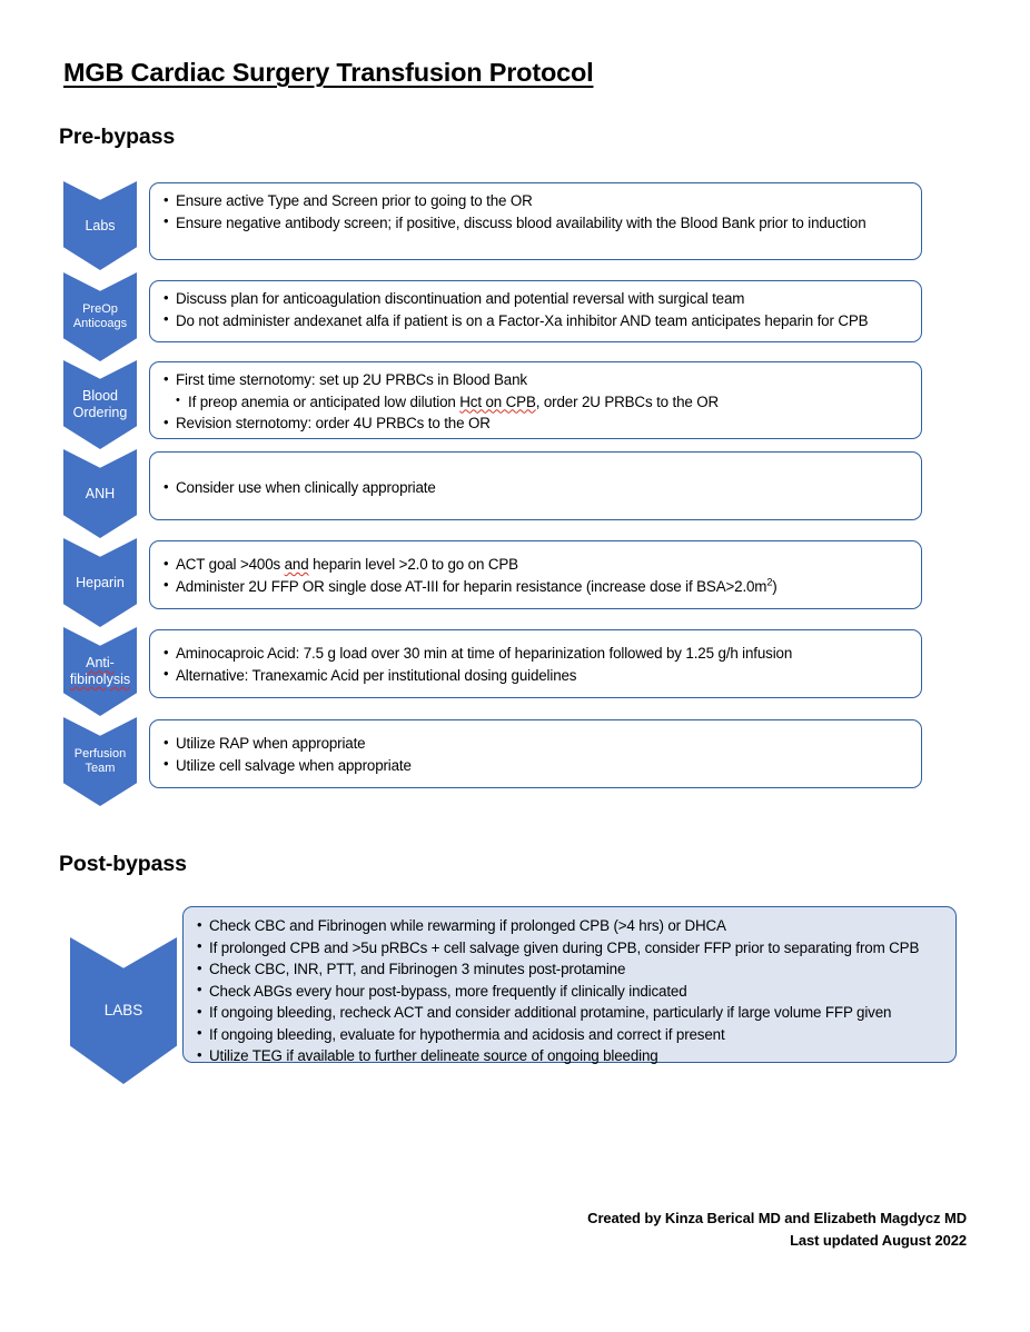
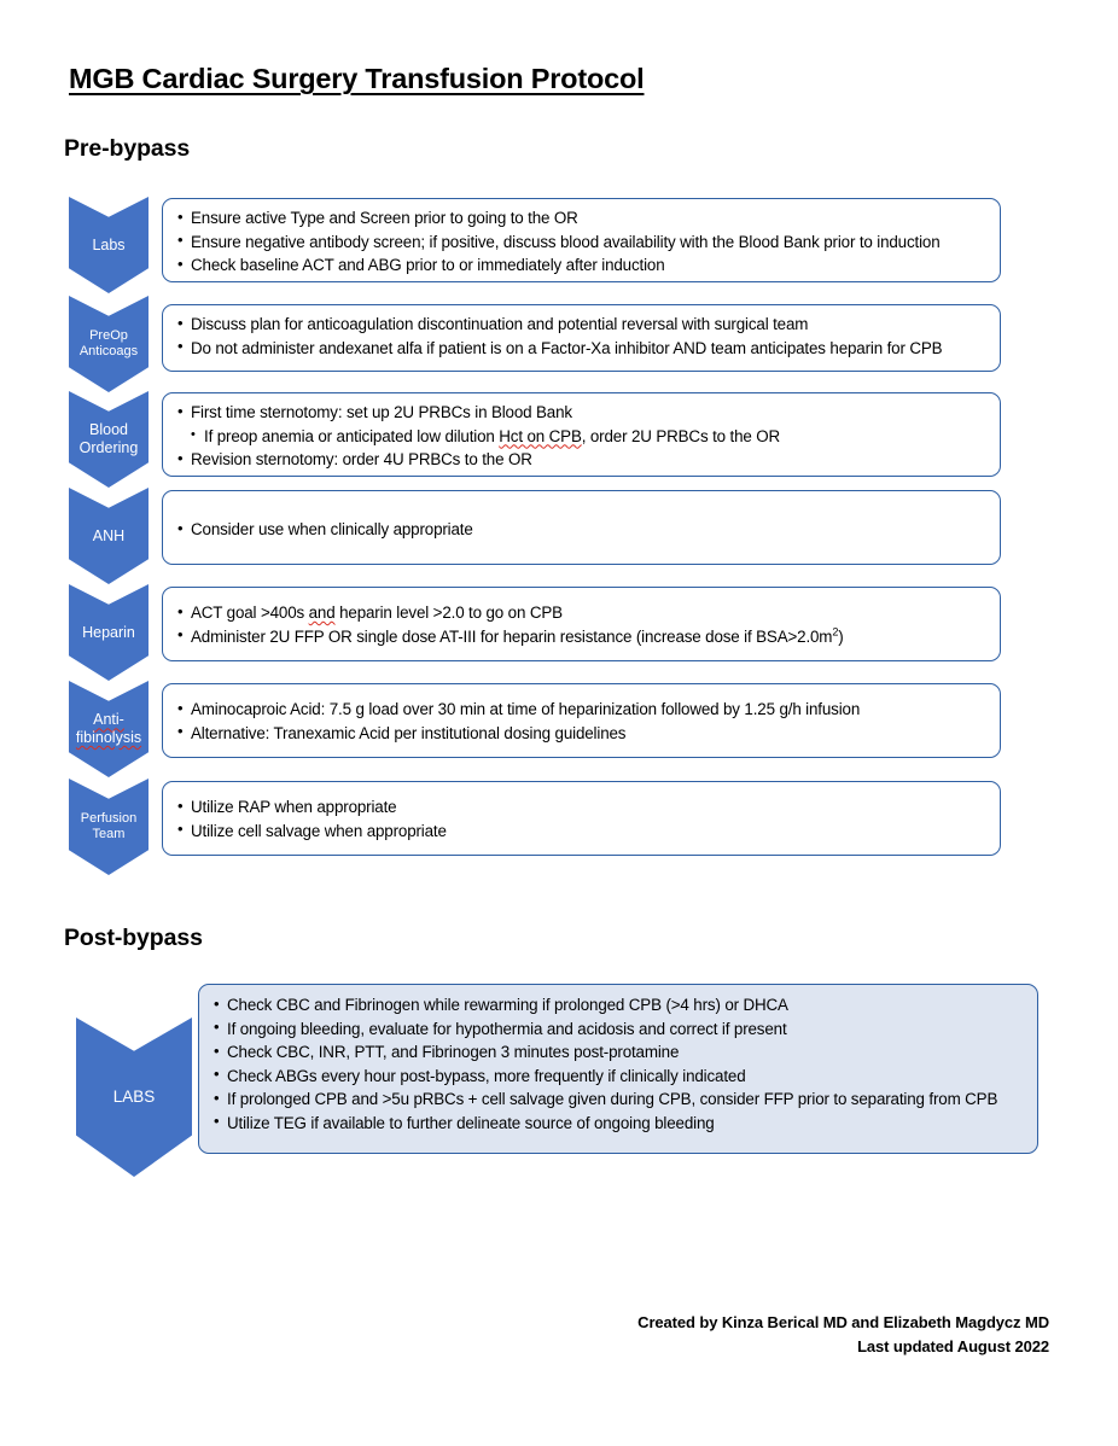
  MGB Cardiac Surgery Transfusion Protocol
  Pre-bypass
  Labs
  Ensure active Type and Screen prior to going to the OR
  Ensure negative antibody screen; if positive, discuss blood availability with the Blood Bank prior to induction
+ Check baseline ACT and ABG prior to or immediately after induction
  PreOp
  Anticoags
  Discuss plan for anticoagulation discontinuation and potential reversal with surgical team
  Do not administer andexanet alfa if patient is on a Factor-Xa inhibitor AND team anticipates heparin for CPB
  Blood
  Ordering
  First time sternotomy: set up 2U PRBCs in Blood Bank
  If preop anemia or anticipated low dilution Hct on CPB, order 2U PRBCs to the OR
  Revision sternotomy: order 4U PRBCs to the OR
  ANH
  Consider use when clinically appropriate
  Heparin
  ACT goal >400s and heparin level >2.0 to go on CPB
  Administer 2U FFP OR single dose AT-III for heparin resistance (increase dose if BSA>2.0m2)
  Anti-
  fibinolysis
  Aminocaproic Acid: 7.5 g load over 30 min at time of heparinization followed by 1.25 g/h infusion
  Alternative: Tranexamic Acid per institutional dosing guidelines
  Perfusion
  Team
  Utilize RAP when appropriate
  Utilize cell salvage when appropriate
  Post-bypass
  LABS
  Check CBC and Fibrinogen while rewarming if prolonged CPB (>4 hrs) or DHCA
- If prolonged CPB and >5u pRBCs + cell salvage given during CPB, consider FFP prior to separating from CPB
+ If ongoing bleeding, evaluate for hypothermia and acidosis and correct if present
  Check CBC, INR, PTT, and Fibrinogen 3 minutes post-protamine
  Check ABGs every hour post-bypass, more frequently if clinically indicated
- If ongoing bleeding, recheck ACT and consider additional protamine, particularly if large volume FFP given
- If ongoing bleeding, evaluate for hypothermia and acidosis and correct if present
+ If prolonged CPB and >5u pRBCs + cell salvage given during CPB, consider FFP prior to separating from CPB
  Utilize TEG if available to further delineate source of ongoing bleeding
  Created by Kinza Berical MD and Elizabeth Magdycz MD
  Last updated August 2022
